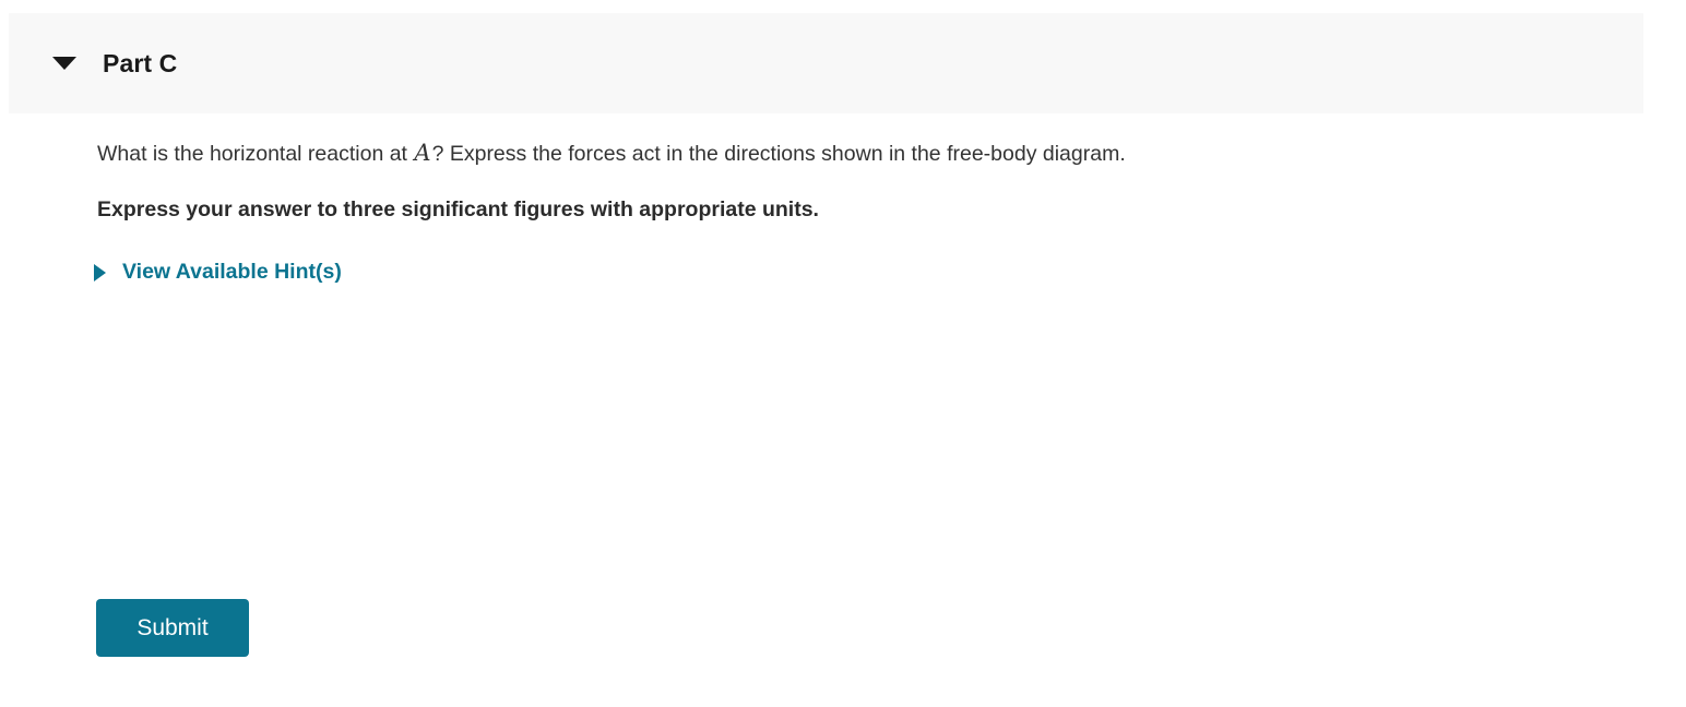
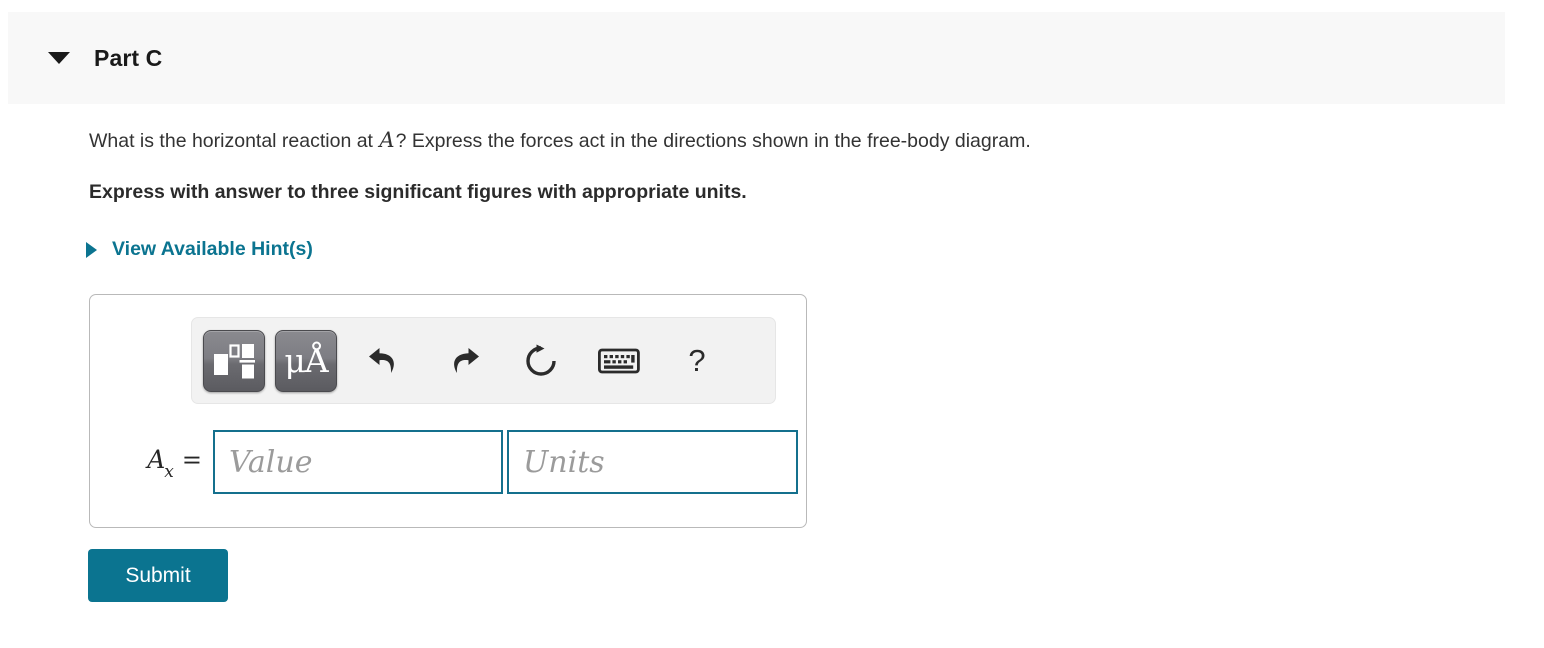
  Part C
  What is the horizontal reaction at A? Express the forces act in the directions shown in the free-body diagram.
- Express your answer to three significant figures with appropriate units.
+ Express with answer to three significant figures with appropriate units.
  View Available Hint(s)
+ μÅ
+ ?
+ Ax=
+ Value
+ Units
  Submit
